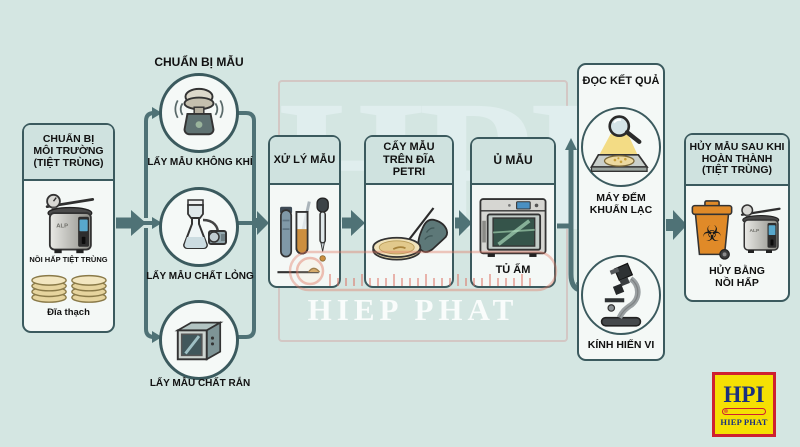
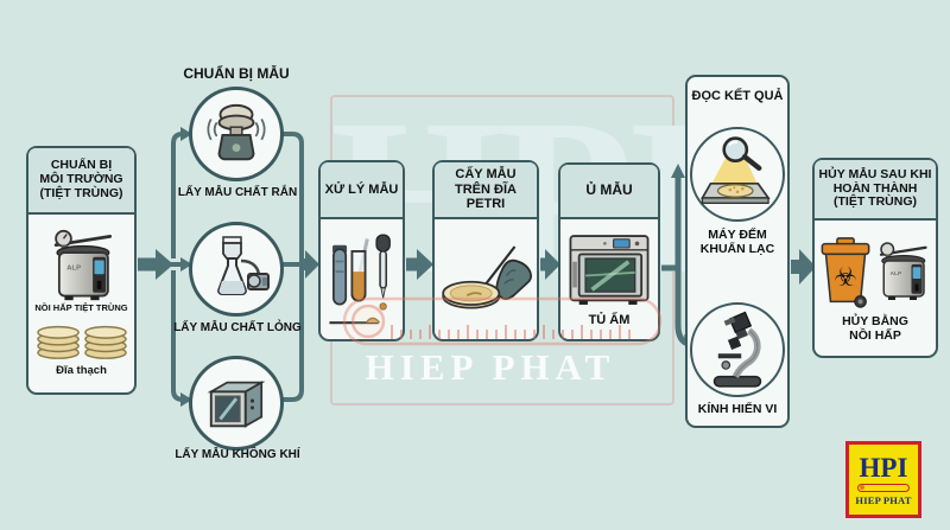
  CHUẨN BỊ
  MÔI TRƯỜNG
  (TIỆT TRÙNG)
  NỒI HẤP TIỆT TRÙNG
  Đĩa thạch
  CHUẨN BỊ MẪU
- LẤY MẪU KHÔNG KHÍ
+ LẤY MẪU CHẤT RẮN
  LẤY MẪU CHẤT LỎNG
- LẤY MẪU CHẤT RẮN
+ LẤY MẪU KHÔNG KHÍ
  XỬ LÝ MẪU
  CẤY MẪU
  TRÊN ĐĨA PETRI
  Ủ MẪU
  TỦ ẤM
  ĐỌC KẾT QUẢ
  MÁY ĐẾM
  KHUẨN LẠC
  KÍNH HIỂN VI
  HỦY MẪU SAU KHI
  HOÀN THÀNH
  (TIỆT TRÙNG)
  ☣
  HỦY BẰNG
  NỒI HẤP
  HIEP PHAT
  HPI
  HIEP PHAT
